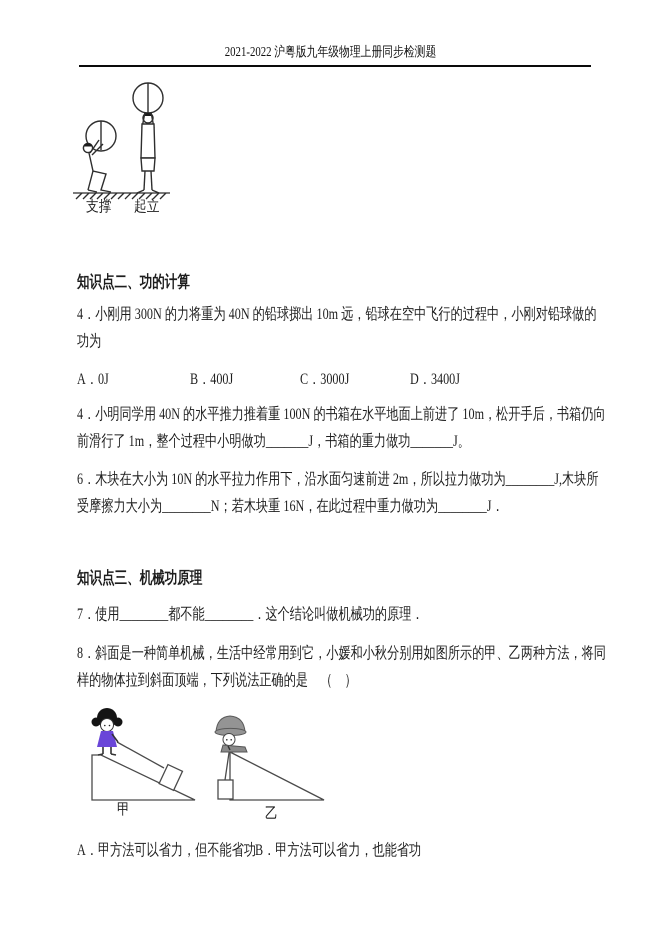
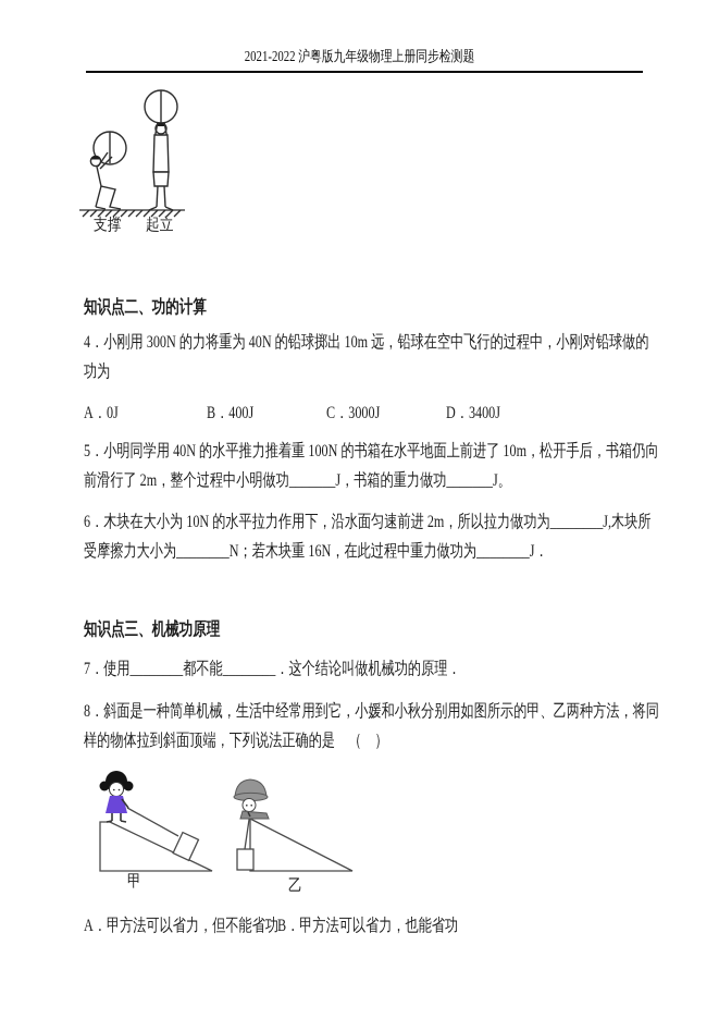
  2021-2022 沪粤版九年级物理上册同步检测题
  支撑
  起立
  知识点二、功的计算
  4．小刚用 300N 的力将重为 40N 的铅球掷出 10m 远，铅球在空中飞行的过程中，小刚对铅球做的
  功为
  A．0J
  B．400J
  C．3000J
  D．3400J
- 4．小明同学用 40N 的水平推力推着重 100N 的书箱在水平地面上前进了 10m，松开手后，书箱仍向
+ 5．小明同学用 40N 的水平推力推着重 100N 的书箱在水平地面上前进了 10m，松开手后，书箱仍向
- 前滑行了 1m，整个过程中小明做功_______J，书箱的重力做功_______J。
+ 前滑行了 2m，整个过程中小明做功_______J，书箱的重力做功_______J。
  6．木块在大小为 10N 的水平拉力作用下，沿水面匀速前进 2m，所以拉力做功为________J,木块所
  受摩擦力大小为________N；若木块重 16N，在此过程中重力做功为________J．
  知识点三、机械功原理
  7．使用________都不能________．这个结论叫做机械功的原理．
  8．斜面是一种简单机械，生活中经常用到它，小媛和小秋分别用如图所示的甲、乙两种方法，将同
  样的物体拉到斜面顶端，下列说法正确的是 （ ）
  甲
  乙
  A．甲方法可以省力，但不能省功
  B．甲方法可以省力，也能省功
